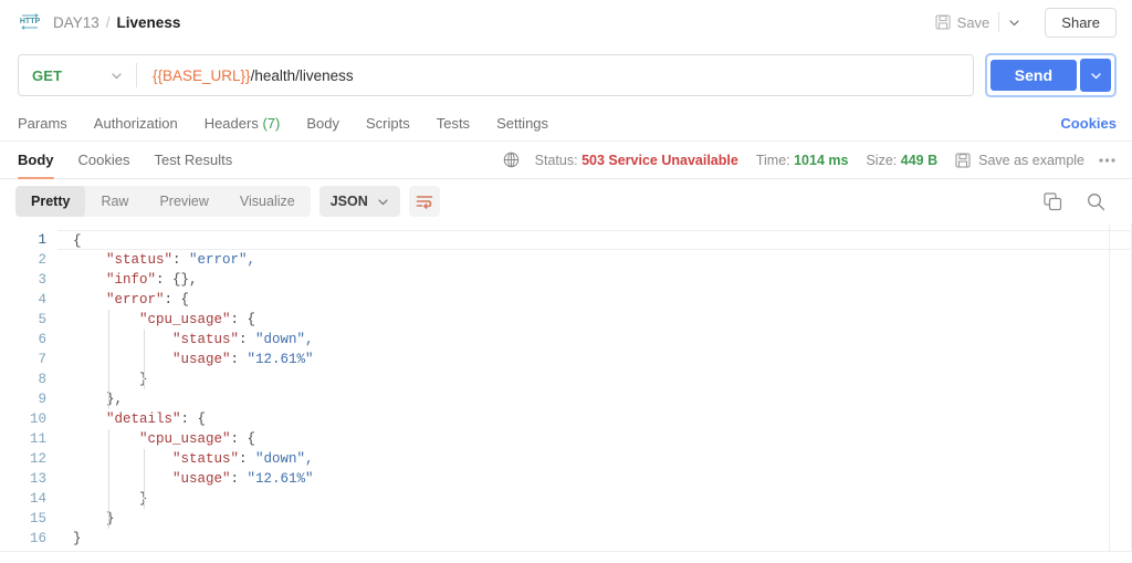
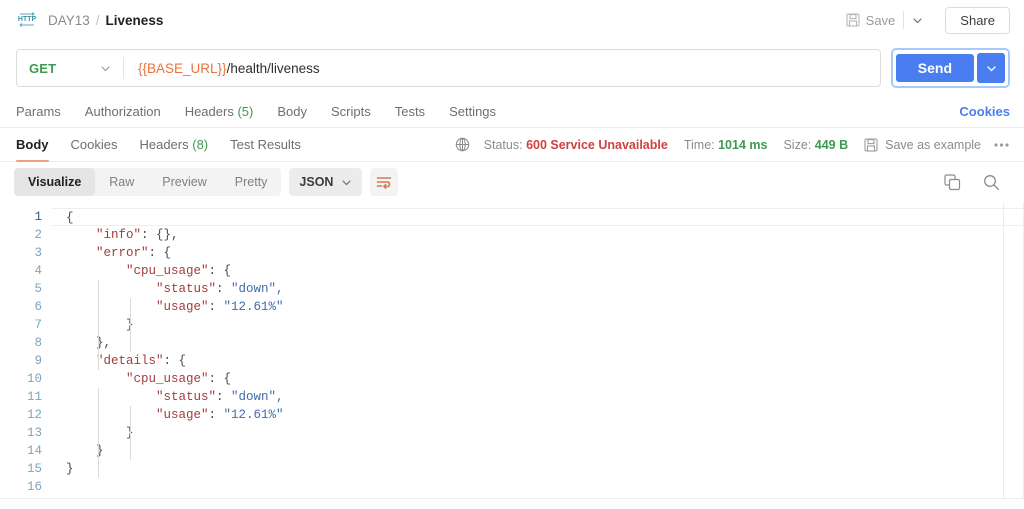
  DAY13
  /
  Liveness
  Save
  Share
  GET
  {{BASE_URL}}/health/liveness
  Send
  Params
  Authorization
- Headers (7)
+ Headers (5)
  Body
  Scripts
  Tests
  Settings
  Cookies
  Body
  Cookies
+ Headers
+ (8)
  Test Results
- Status: 503 Service Unavailable
+ Status: 600 Service Unavailable
  Time: 1014 ms
  Size: 449 B
  Save as example
- Pretty
+ Visualize
  Raw
  Preview
- Visualize
+ Pretty
  JSON
  1
  2
  3
  4
  5
  6
  7
  8
  9
  10
  11
  12
  13
  14
  15
  16
  {
- "status": "error",
  "info": {},
  "error": {
  "cpu_usage": {
  "status": "down",
  "usage": "12.61%"
  },
  "details": {
  "cpu_usage": {
  "status": "down",
  "usage": "12.61%"
  }
  }
